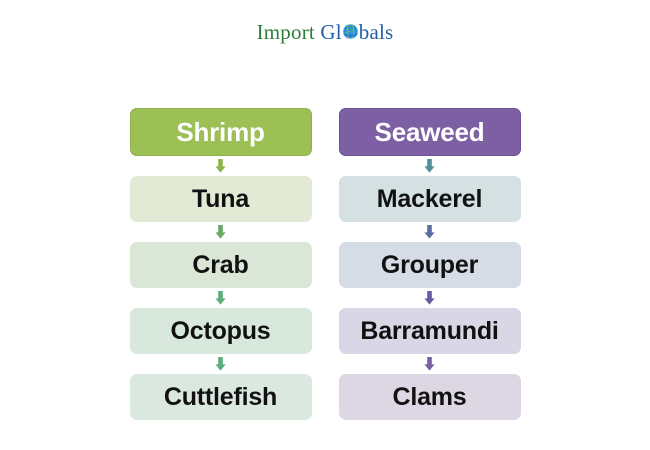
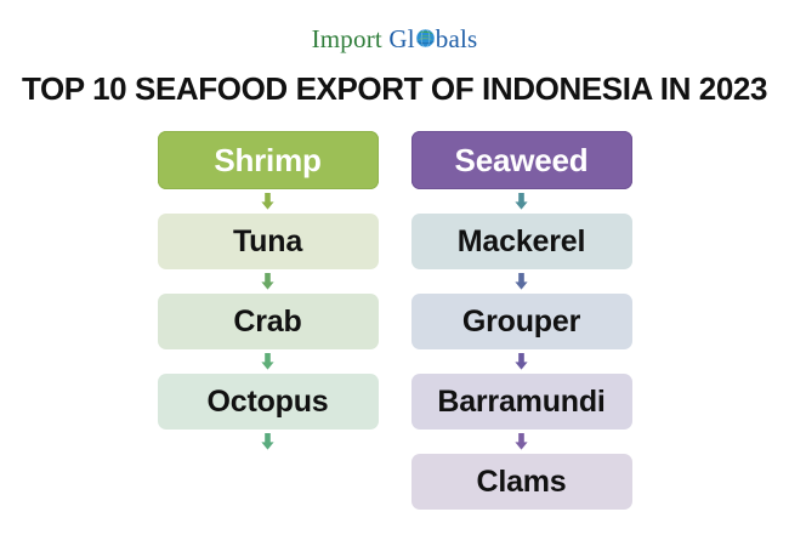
  Import Gl bals
+ TOP 10 SEAFOOD EXPORT OF INDONESIA IN 2023
  Shrimp
  Tuna
  Crab
  Octopus
- Cuttlefish
  Seaweed
  Mackerel
  Grouper
  Barramundi
  Clams
